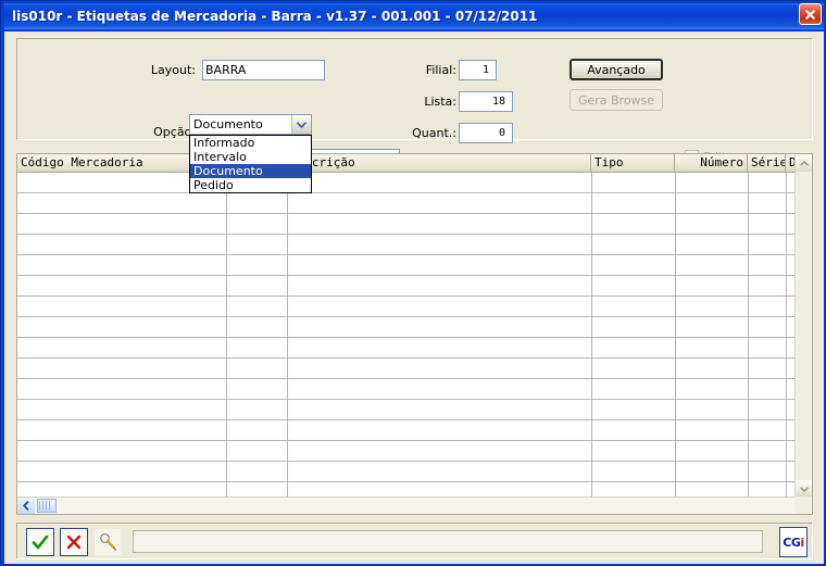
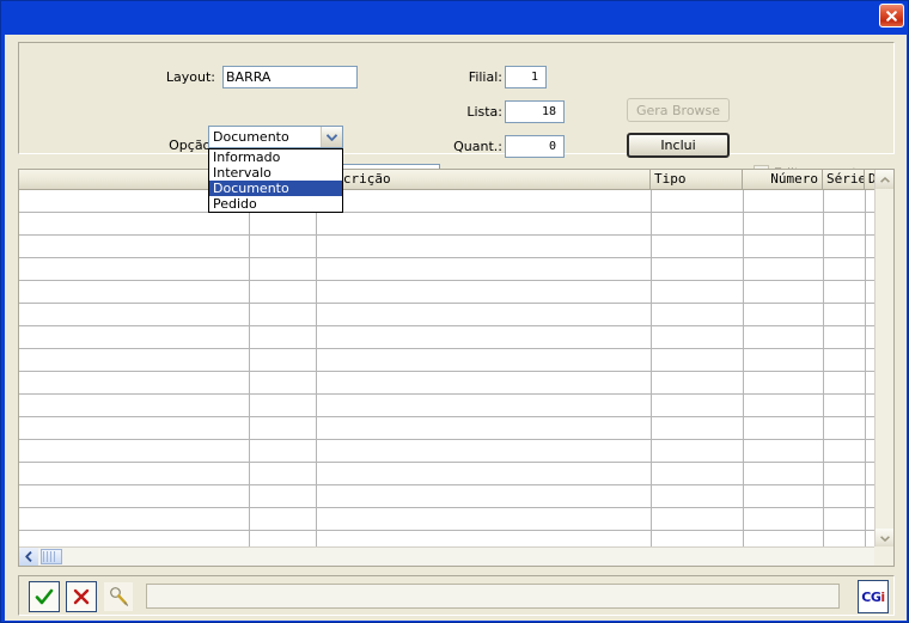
- lis010r - Etiquetas de Mercadoria - Barra - v1.37 - 001.001 - 07/12/2011
  Layout:
  BARRA
  Opção
  Filial:
  1
  Lista:
  18
  Quant.:
  0
- Avançado
  Gera Browse
+ Inclui
  Documento
  Informado
  Intervalo
  Documento
  Pedido
- Código Mercadoria
  Tipo
  Número
  Série
  CGi
